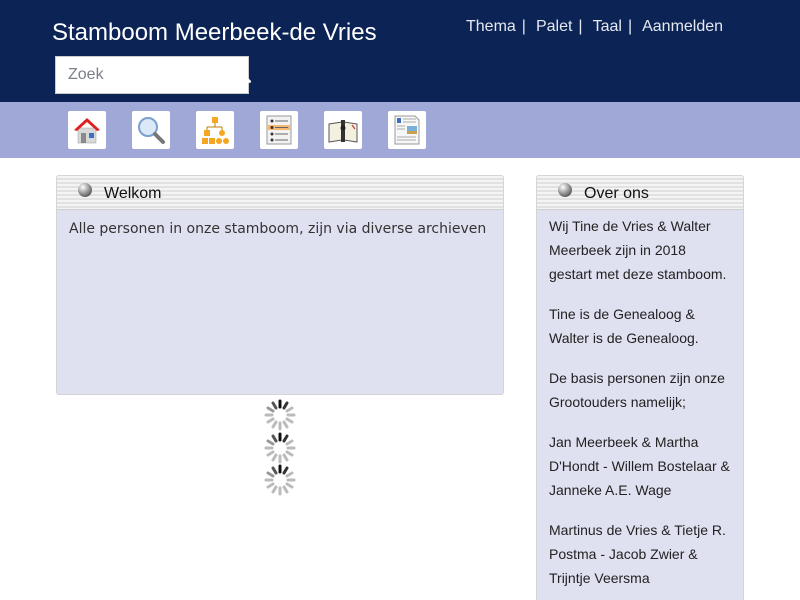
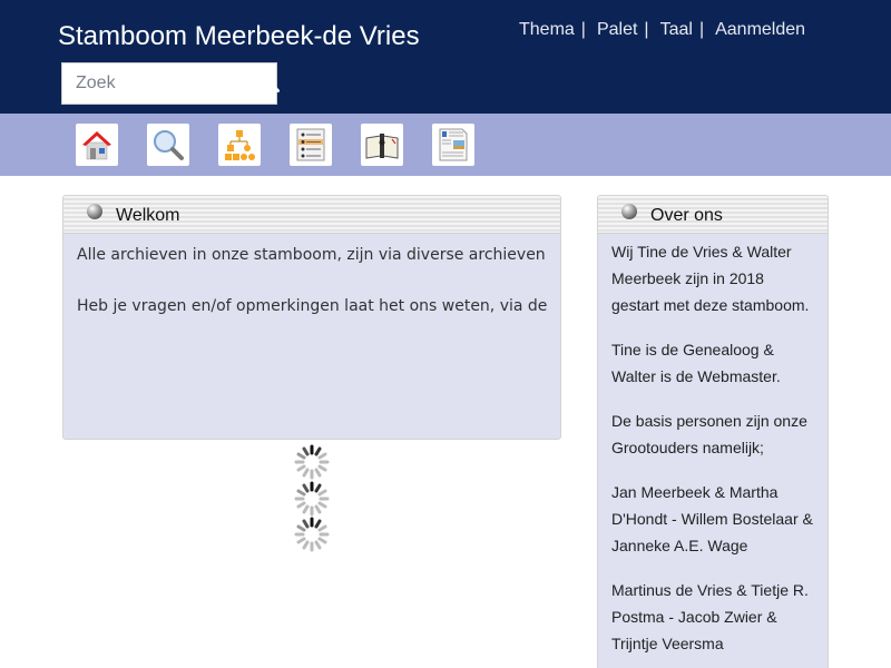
  Stamboom Meerbeek-de Vries
  Thema | Palet | Taal | Aanmelden
  Zoek
  Welkom
- Alle personen in onze stamboom, zijn via diverse archieven
+ Alle archieven in onze stamboom, zijn via diverse archieven
+ Heb je vragen en/of opmerkingen laat het ons weten, via de
  Over ons
  Wij Tine de Vries & Walter Meerbeek zijn in 2018 gestart met deze stamboom.
- Tine is de Genealoog & Walter is de Genealoog.
+ Tine is de Genealoog & Walter is de Webmaster.
  De basis personen zijn onze Grootouders namelijk;
  Jan Meerbeek & Martha D'Hondt - Willem Bostelaar & Janneke A.E. Wage
  Martinus de Vries & Tietje R. Postma - Jacob Zwier & Trijntje Veersma
